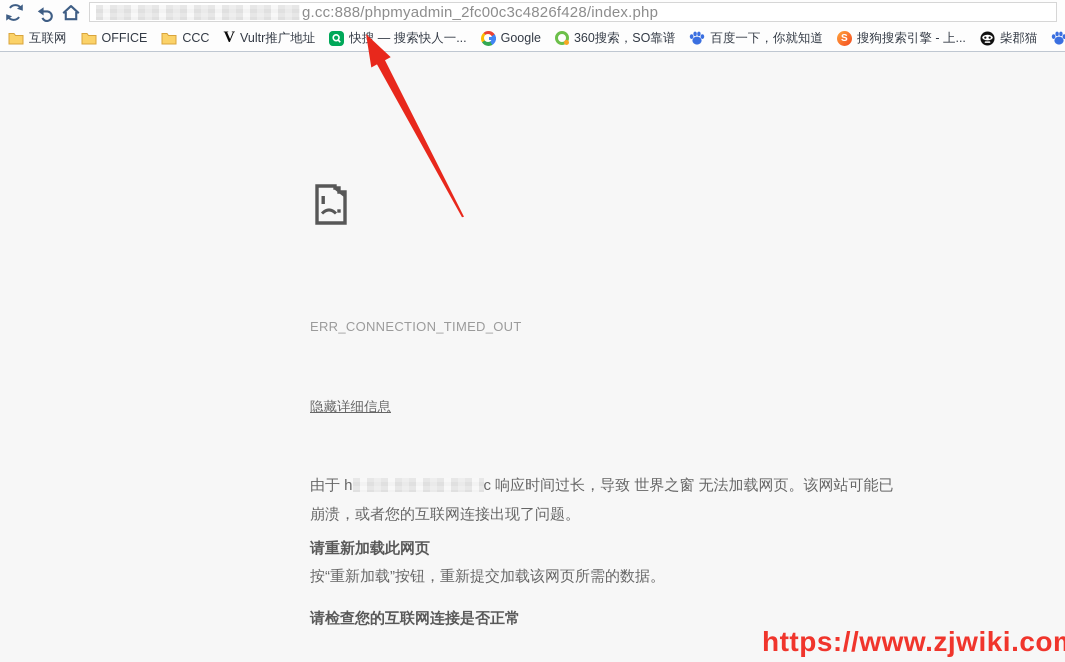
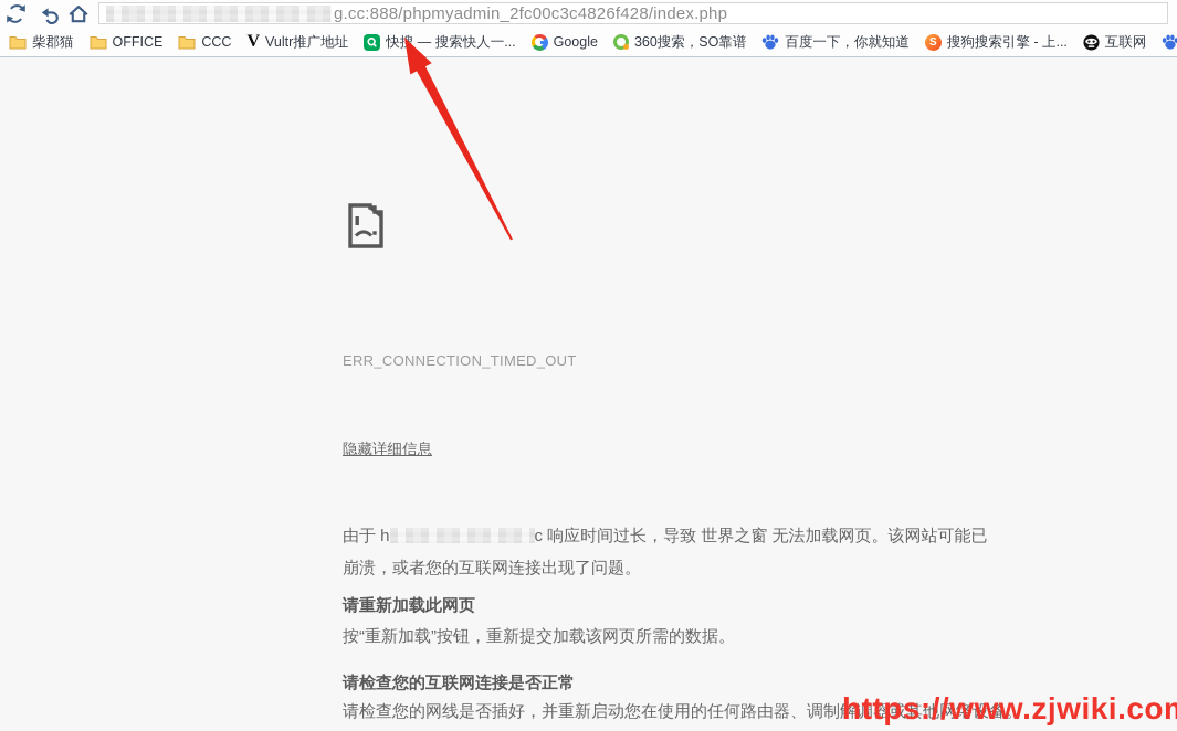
  g.cc:888/phpmyadmin_2fc00c3c4826f428/index.php
- 互联网
+ 柴郡猫
  OFFICE
  CCC
  V
  Vultr推广地址
  快 — 搜索快人一...
  Google
  360搜索，SO靠谱
  百度一下，你就知道
  S
  搜狗搜索引擎 - 上...
- 柴郡猫
+ 互联网
  ERR_CONNECTION_TIMED_OUT
  隐藏详细信息
  由于 h c 响应时间过长，导致 世界之窗 无法加载网页。该网站可能已崩溃，或者您的互联网连接出现了问题。
  请重新加载此网页
  按“重新加载”按钮，重新提交加载该网页所需的数据。
  请检查您的互联网连接是否正常
+ 请检查您的网线是否插好，并重新启动您在使用的任何路由器、调制解调器或其他网络设备。
  https://www.zjwiki.co
